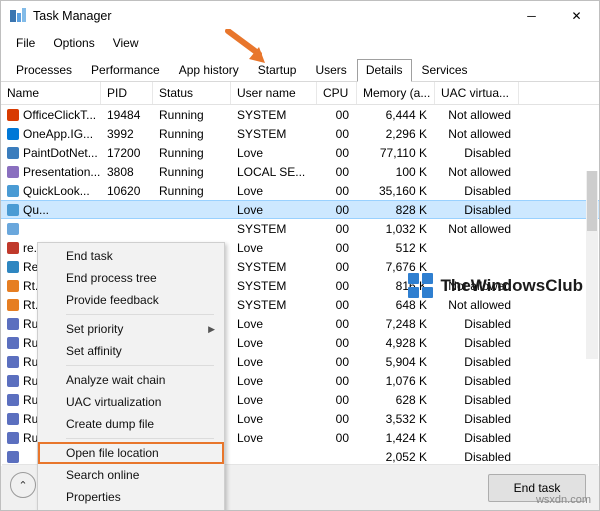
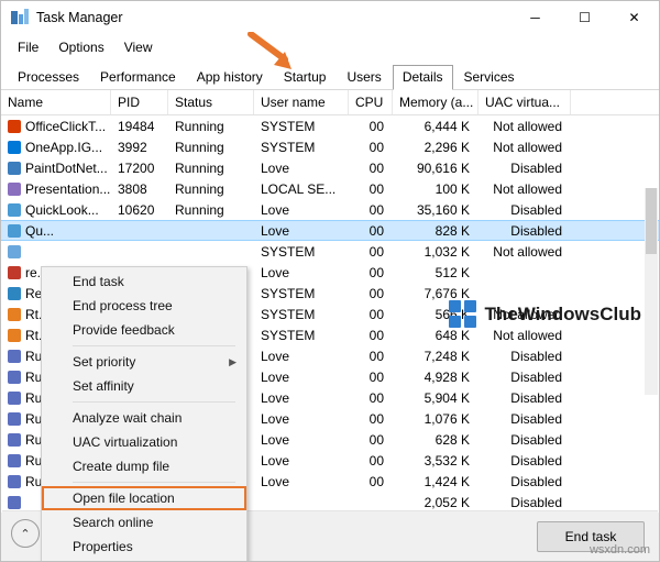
  Task Manager
  ─
+ ☐
  ✕
  File
  Options
  View
  Processes
  Performance
  App history
  Startup
  Users
  Details
  Services
  Name
  PID
  Status
  User name
  CPU
  Memory (a...
  UAC virtua...
  OfficeClickT...
  19484
  Running
  SYSTEM
  00
  6,444 K
  Not allowed
  OneApp.IG...
  3992
  Running
  SYSTEM
  00
  2,296 K
  Not allowed
  PaintDotNet...
  17200
  Running
  Love
  00
- 77,110 K
+ 90,616 K
  Disabled
  Presentation...
  3808
  Running
  LOCAL SE...
  00
  100 K
  Not allowed
  QuickLook...
  10620
  Running
  Love
  00
  35,160 K
  Disabled
  Qu...
  Love
  00
  828 K
  Disabled
  SYSTEM
  00
  1,032 K
  Not allowed
  Love
  00
  512 K
  SYSTEM
  00
  7,676 K
  SYSTEM
  00
- 816 K
+ 566 K
  Not allowed
  SYSTEM
  00
  648 K
  Not allowed
  Love
  00
  7,248 K
  Disabled
  Love
  00
  4,928 K
  Disabled
  Love
  00
  5,904 K
  Disabled
  Love
  00
  1,076 K
  Disabled
  Love
  00
  628 K
  Disabled
  Love
  00
  3,532 K
  Disabled
  Love
  00
  1,424 K
  Disabled
  2,052 K
  Disabled
  End task
  End process tree
  Provide feedback
  Set priority
  ▶
  Set affinity
  Analyze wait chain
  UAC virtualization
  Create dump file
  Open file location
  Search online
  Properties
  TheWindowsClub
  wsxdn.com
  ⌃
  End task
